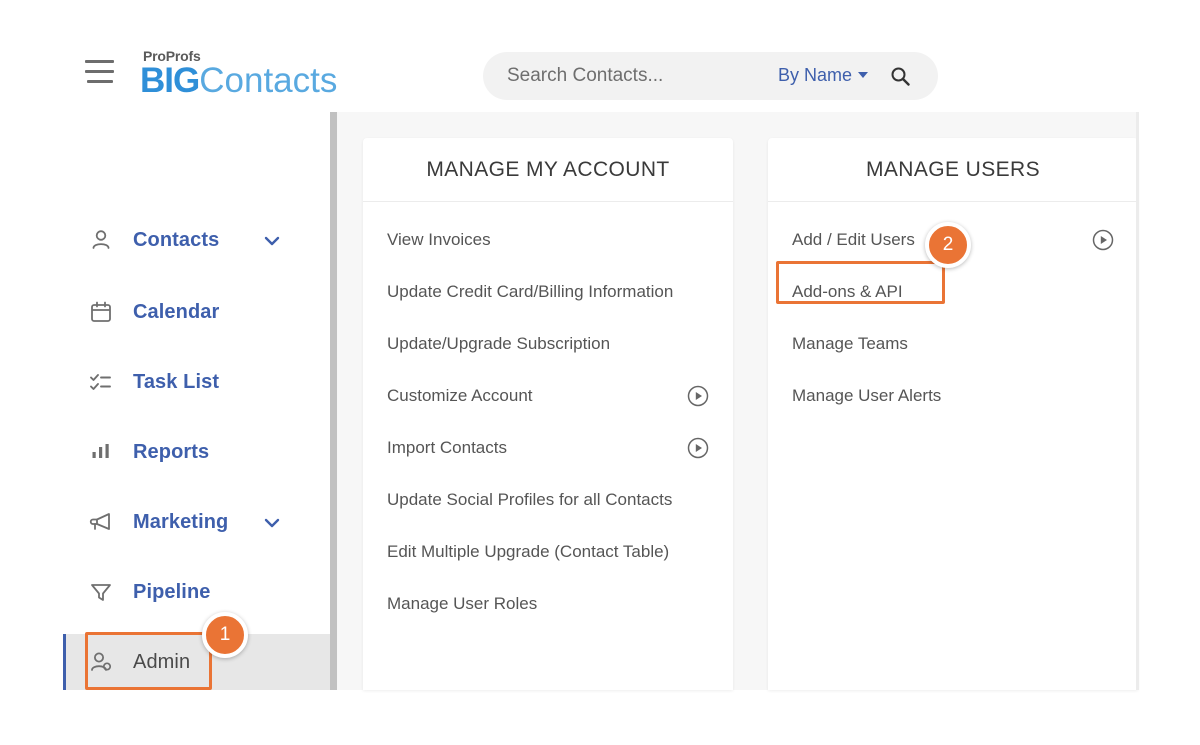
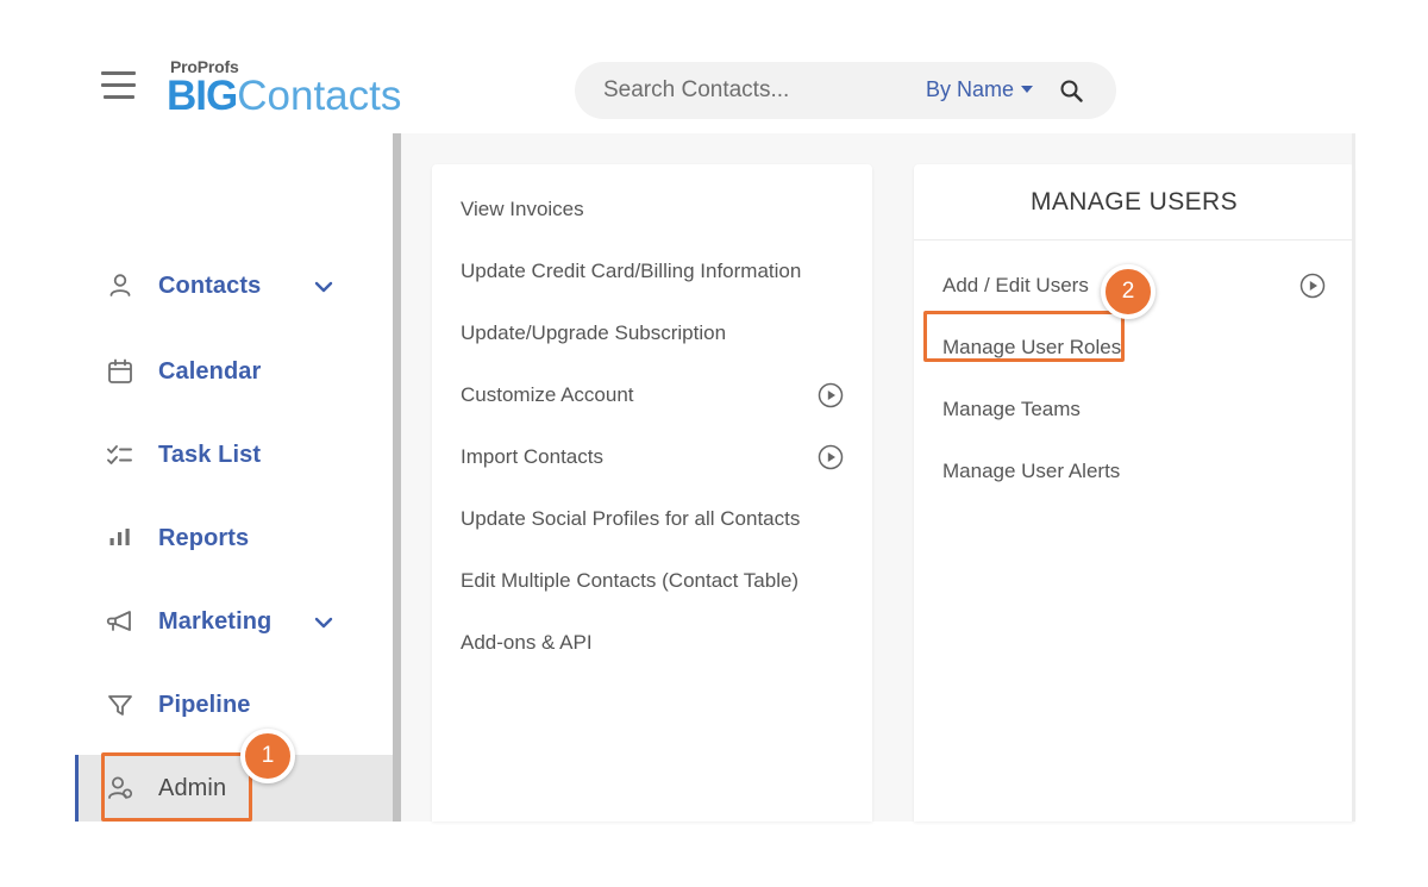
  ProProfs
  BIGContacts
  Search Contacts...
  By Name
  Contacts
  Calendar
  Task List
  Reports
  Marketing
  Pipeline
  Admin
- MANAGE MY ACCOUNT
  View Invoices
  Update Credit Card/Billing Information
  Update/Upgrade Subscription
  Customize Account
  Import Contacts
  Update Social Profiles for all Contacts
- Edit Multiple Upgrade (Contact Table)
+ Edit Multiple Contacts (Contact Table)
- Manage User Roles
+ Add-ons & API
  MANAGE USERS
  Add / Edit Users
- Add-ons & API
+ Manage User Roles
  Manage Teams
  Manage User Alerts
  1
  2
